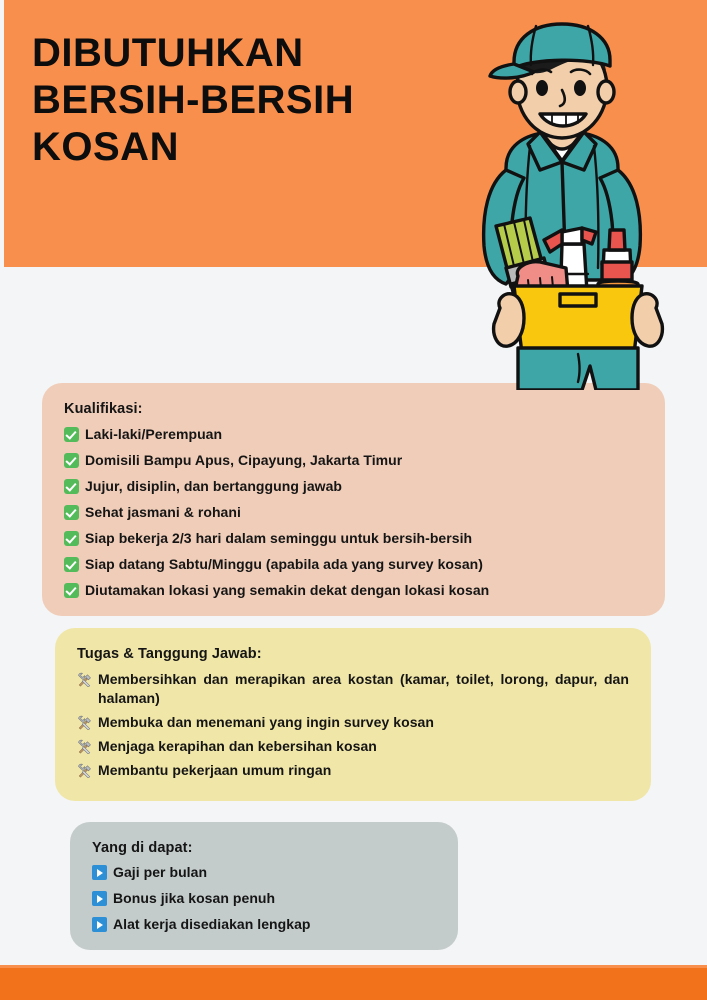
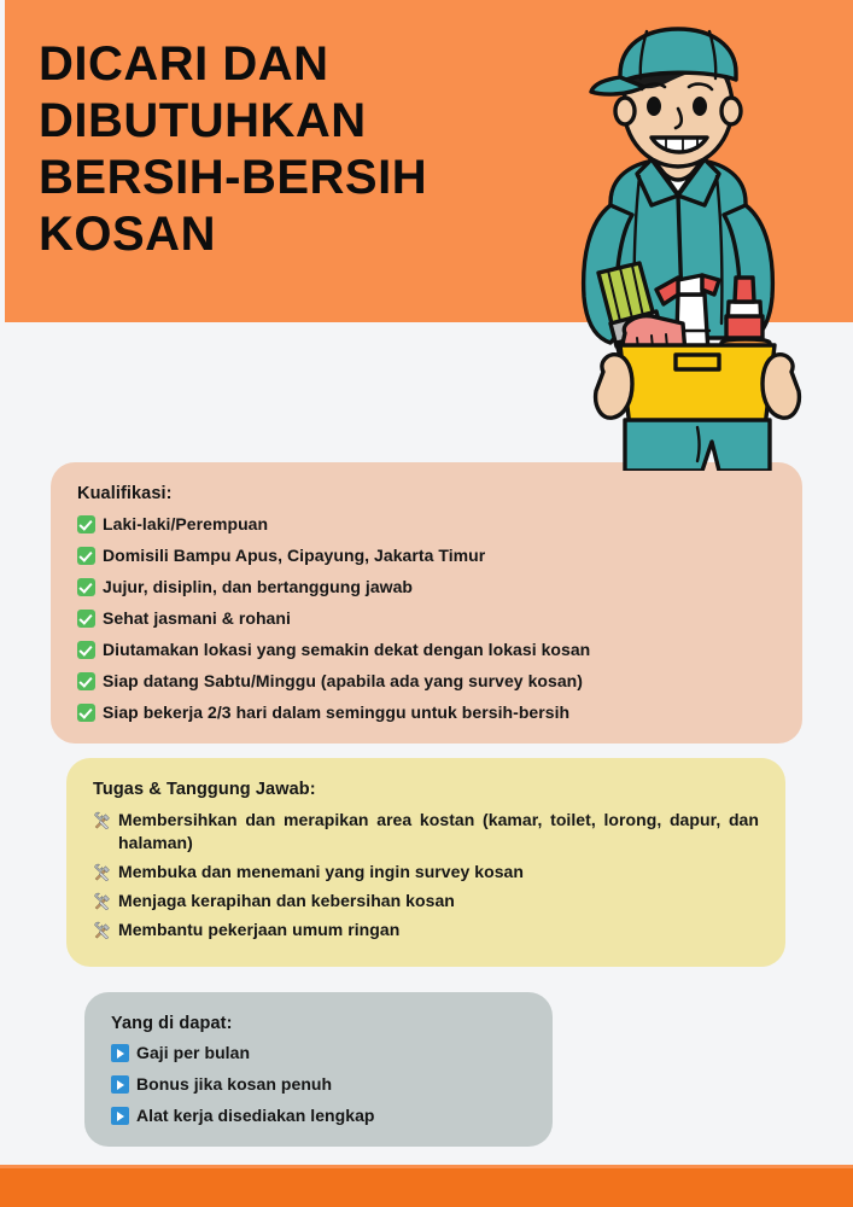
+ DICARI DAN
  DIBUTUHKAN
  BERSIH-BERSIH
  KOSAN
  Kualifikasi:
  Laki-laki/Perempuan
  Domisili Bampu Apus, Cipayung, Jakarta Timur
  Jujur, disiplin, dan bertanggung jawab
  Sehat jasmani & rohani
- Siap bekerja 2/3 hari dalam seminggu untuk bersih-bersih
+ Diutamakan lokasi yang semakin dekat dengan lokasi kosan
  Siap datang Sabtu/Minggu (apabila ada yang survey kosan)
- Diutamakan lokasi yang semakin dekat dengan lokasi kosan
+ Siap bekerja 2/3 hari dalam seminggu untuk bersih-bersih
  Tugas & Tanggung Jawab:
  Membersihkan dan merapikan area kostan (kamar, toilet, lorong, dapur, dan halaman)
  Membuka dan menemani yang ingin survey kosan
  Menjaga kerapihan dan kebersihan kosan
  Membantu pekerjaan umum ringan
  Yang di dapat:
  Gaji per bulan
  Bonus jika kosan penuh
  Alat kerja disediakan lengkap
